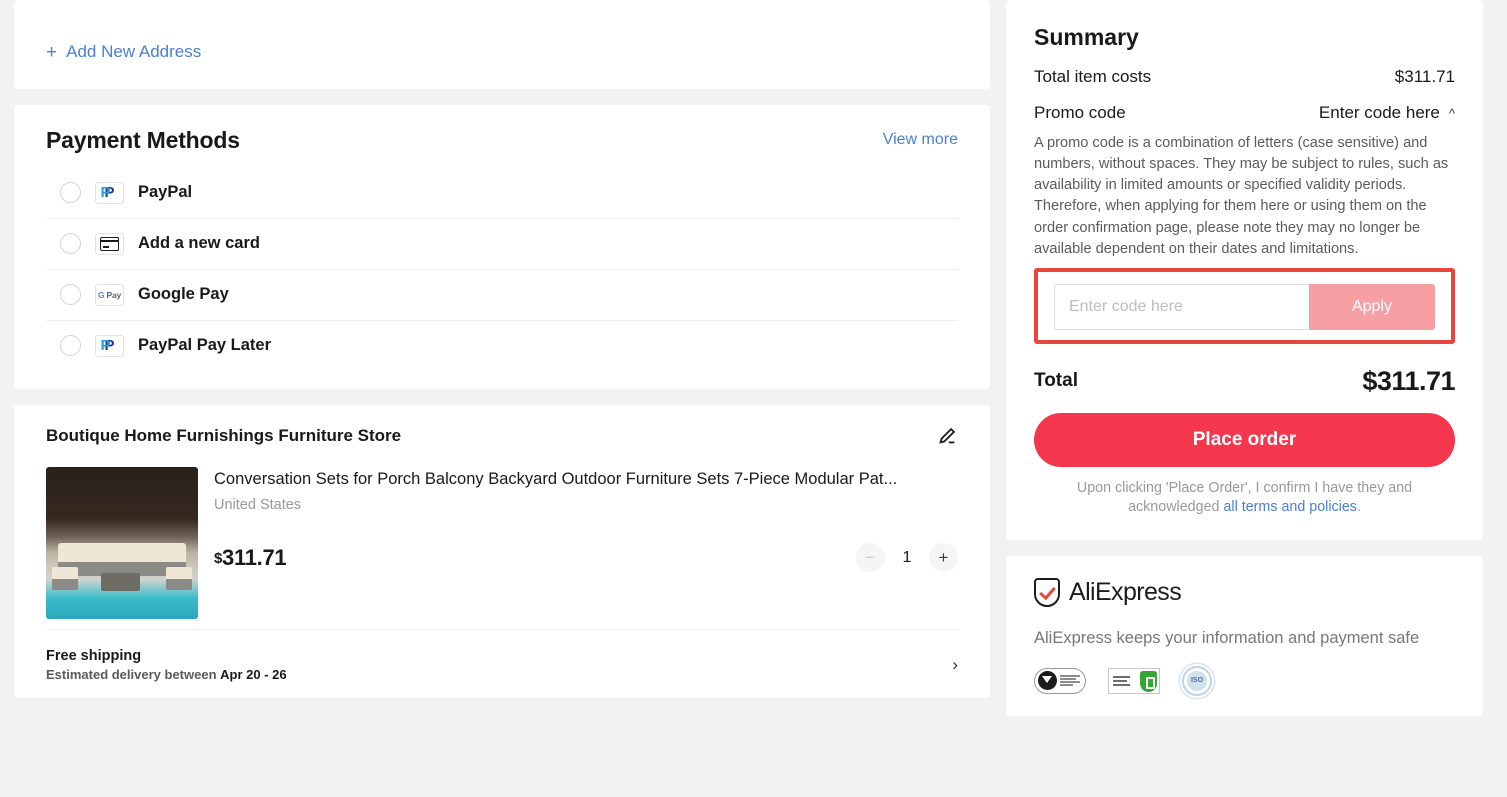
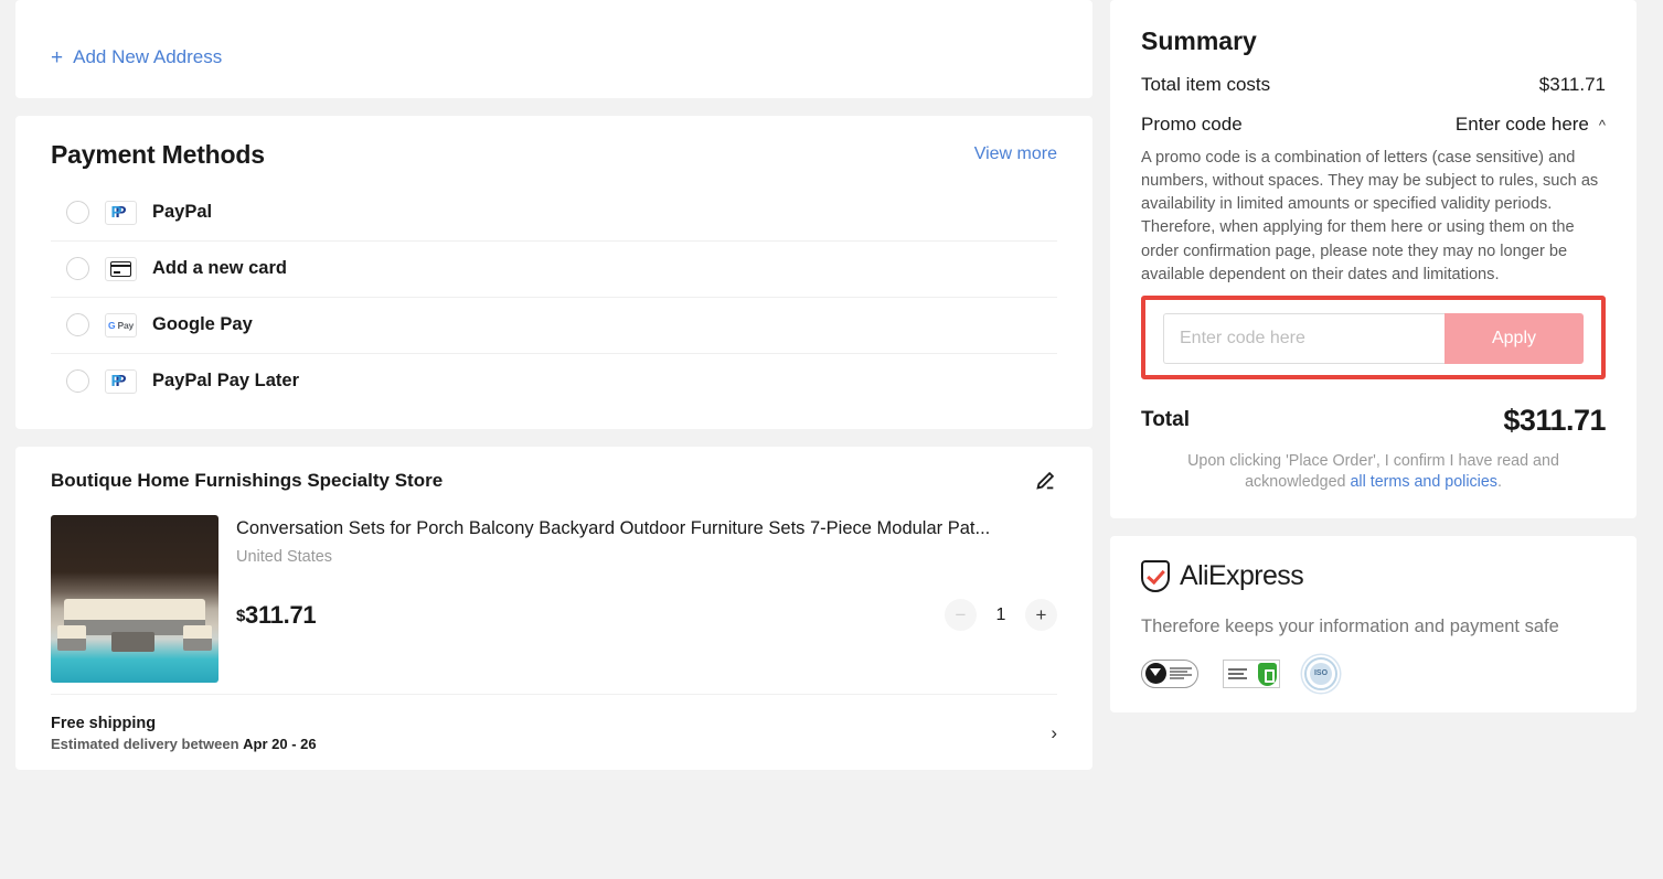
  +
  Add New Address
  Payment Methods
  View more
  P
  PayPal
  Add a new card
  G Pay
  Google Pay
  P
  PayPal Pay Later
- Boutique Home Furnishings Furniture Store
+ Boutique Home Furnishings Specialty Store
  Conversation Sets for Porch Balcony Backyard Outdoor Furniture Sets 7-Piece Modular Pat...
  United States
  $311.71
  −
  1
  +
  Free shipping
  Estimated delivery between Apr 20 - 26
  ›
  Summary
  Total item costs
  $311.71
  Promo code
  Enter code here
  ^
  A promo code is a combination of letters (case sensitive) and numbers, without spaces. They may be subject to rules, such as availability in limited amounts or specified validity periods. Therefore, when applying for them here or using them on the order confirmation page, please note they may no longer be available dependent on their dates and limitations.
  Enter code here
  Apply
  Total
  $311.71
- Place order
- Upon clicking 'Place Order', I confirm I have they and acknowledged all terms and policies.
+ Upon clicking 'Place Order', I confirm I have read and acknowledged all terms and policies.
  AliExpress
- AliExpress keeps your information and payment safe
+ Therefore keeps your information and payment safe
